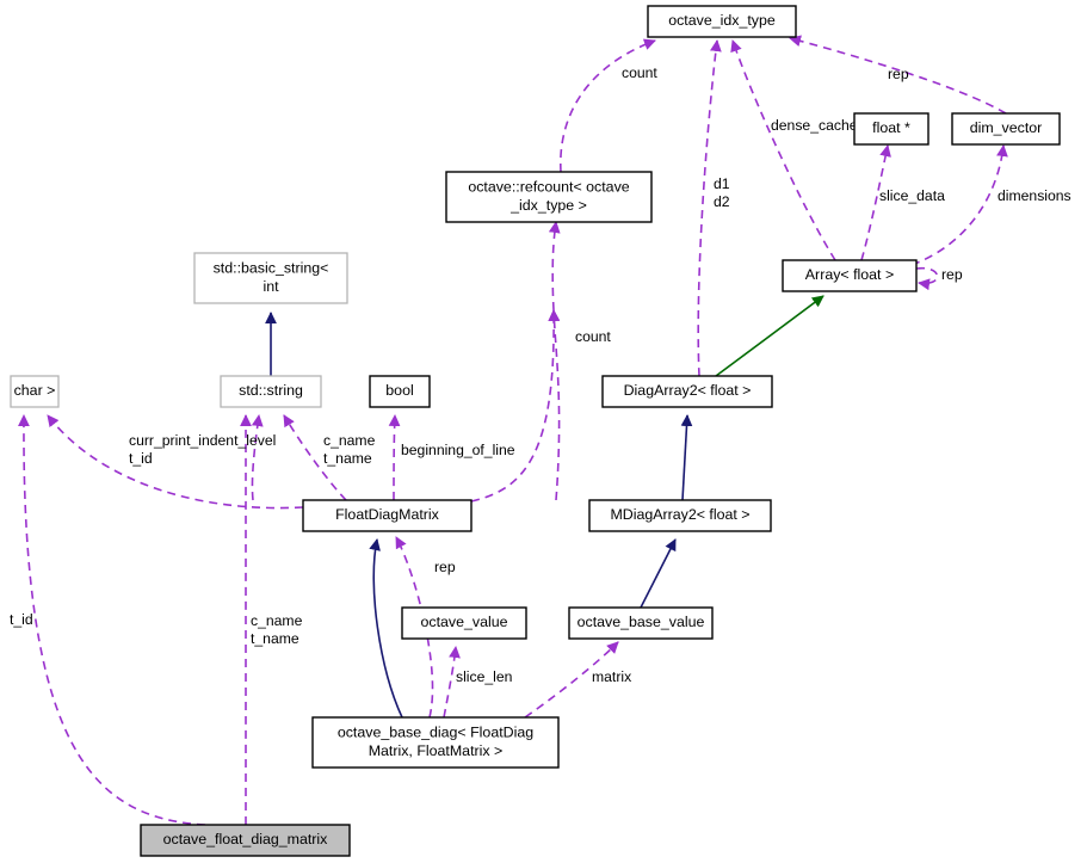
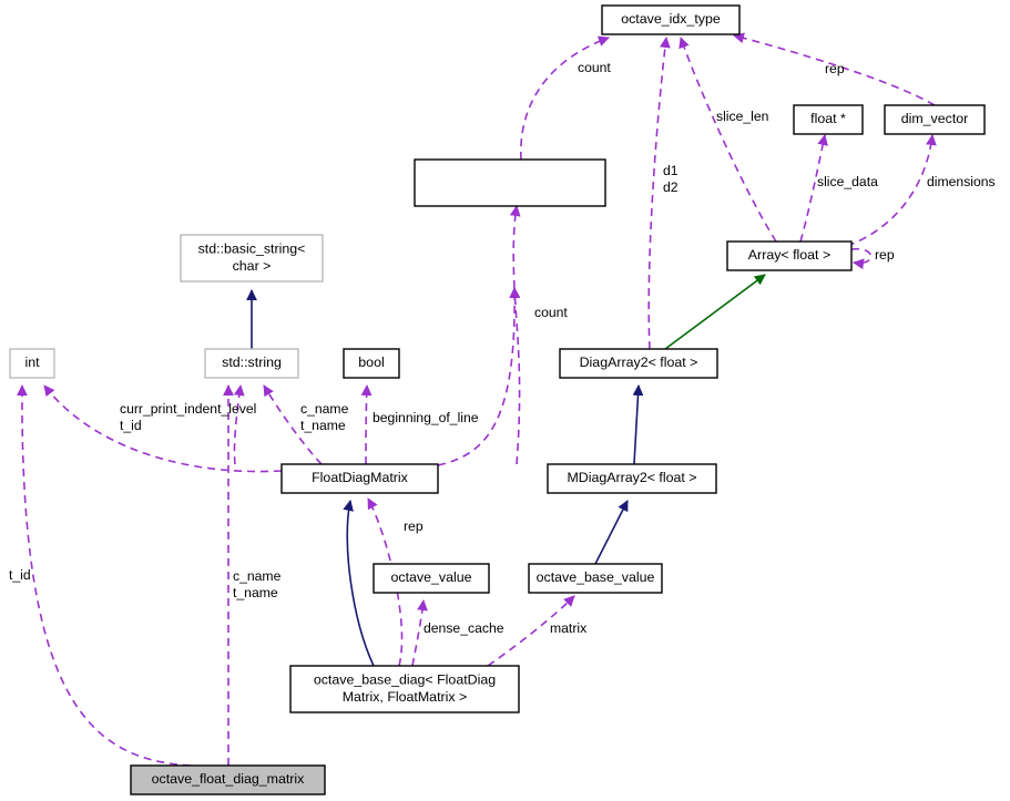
  count
  count
  d1 d2
- dense_cache
+ slice_len
  rep
  slice_data
  dimensions
  rep
  curr_print_indent_level t_id
  c_name t_name
  beginning_of_line
  rep
- slice_len
+ dense_cache
  matrix
  t_id
  c_name t_name
  octave_idx_type
  float *
  dim_vector
- octave::refcount< octave _idx_type >
- std::basic_string< int
+ std::basic_string< char >
  Array< float >
- char >
+ int
  std::string
  bool
  DiagArray2< float >
  FloatDiagMatrix
  MDiagArray2< float >
  octave_value
  octave_base_value
  octave_base_diag< FloatDiag Matrix, FloatMatrix >
  octave_float_diag_matrix
